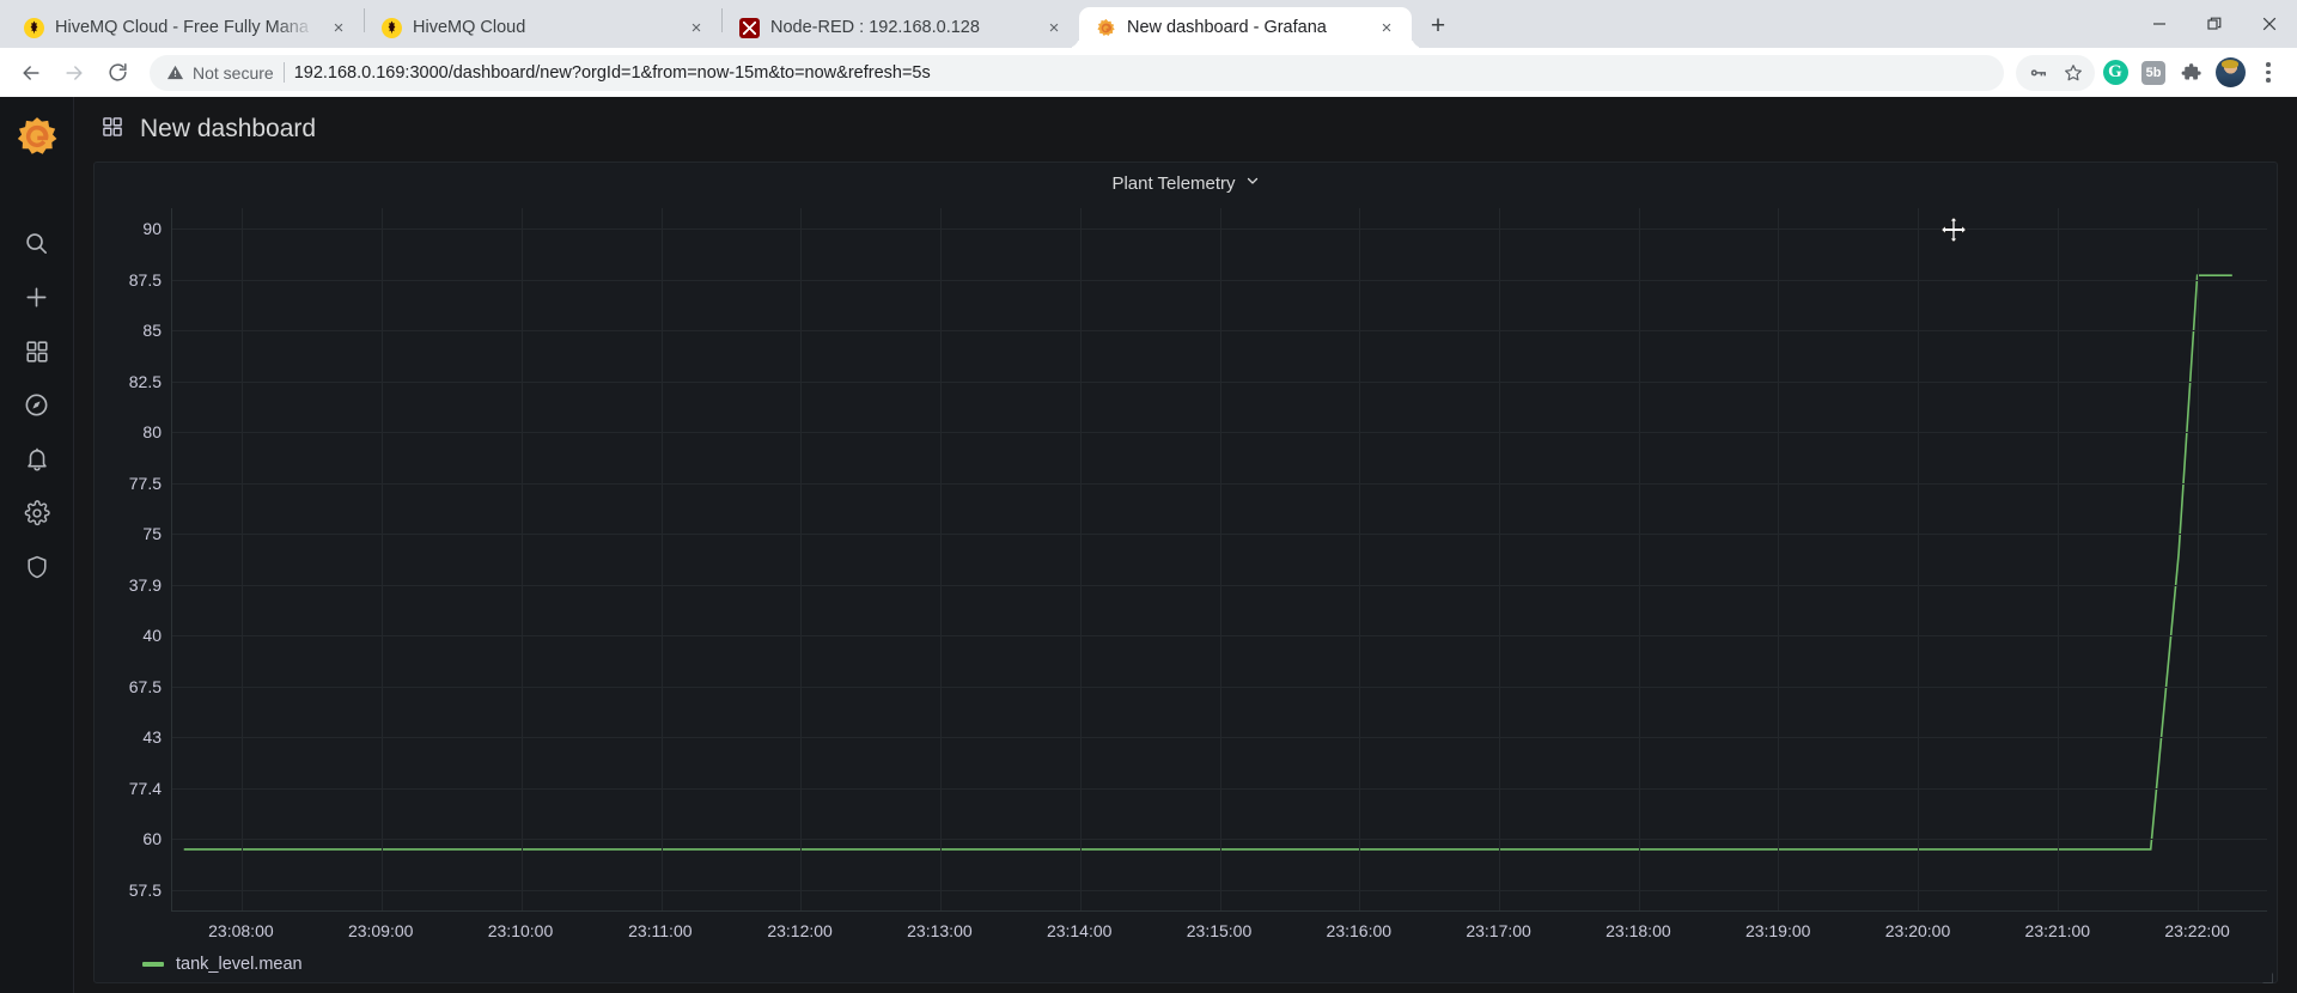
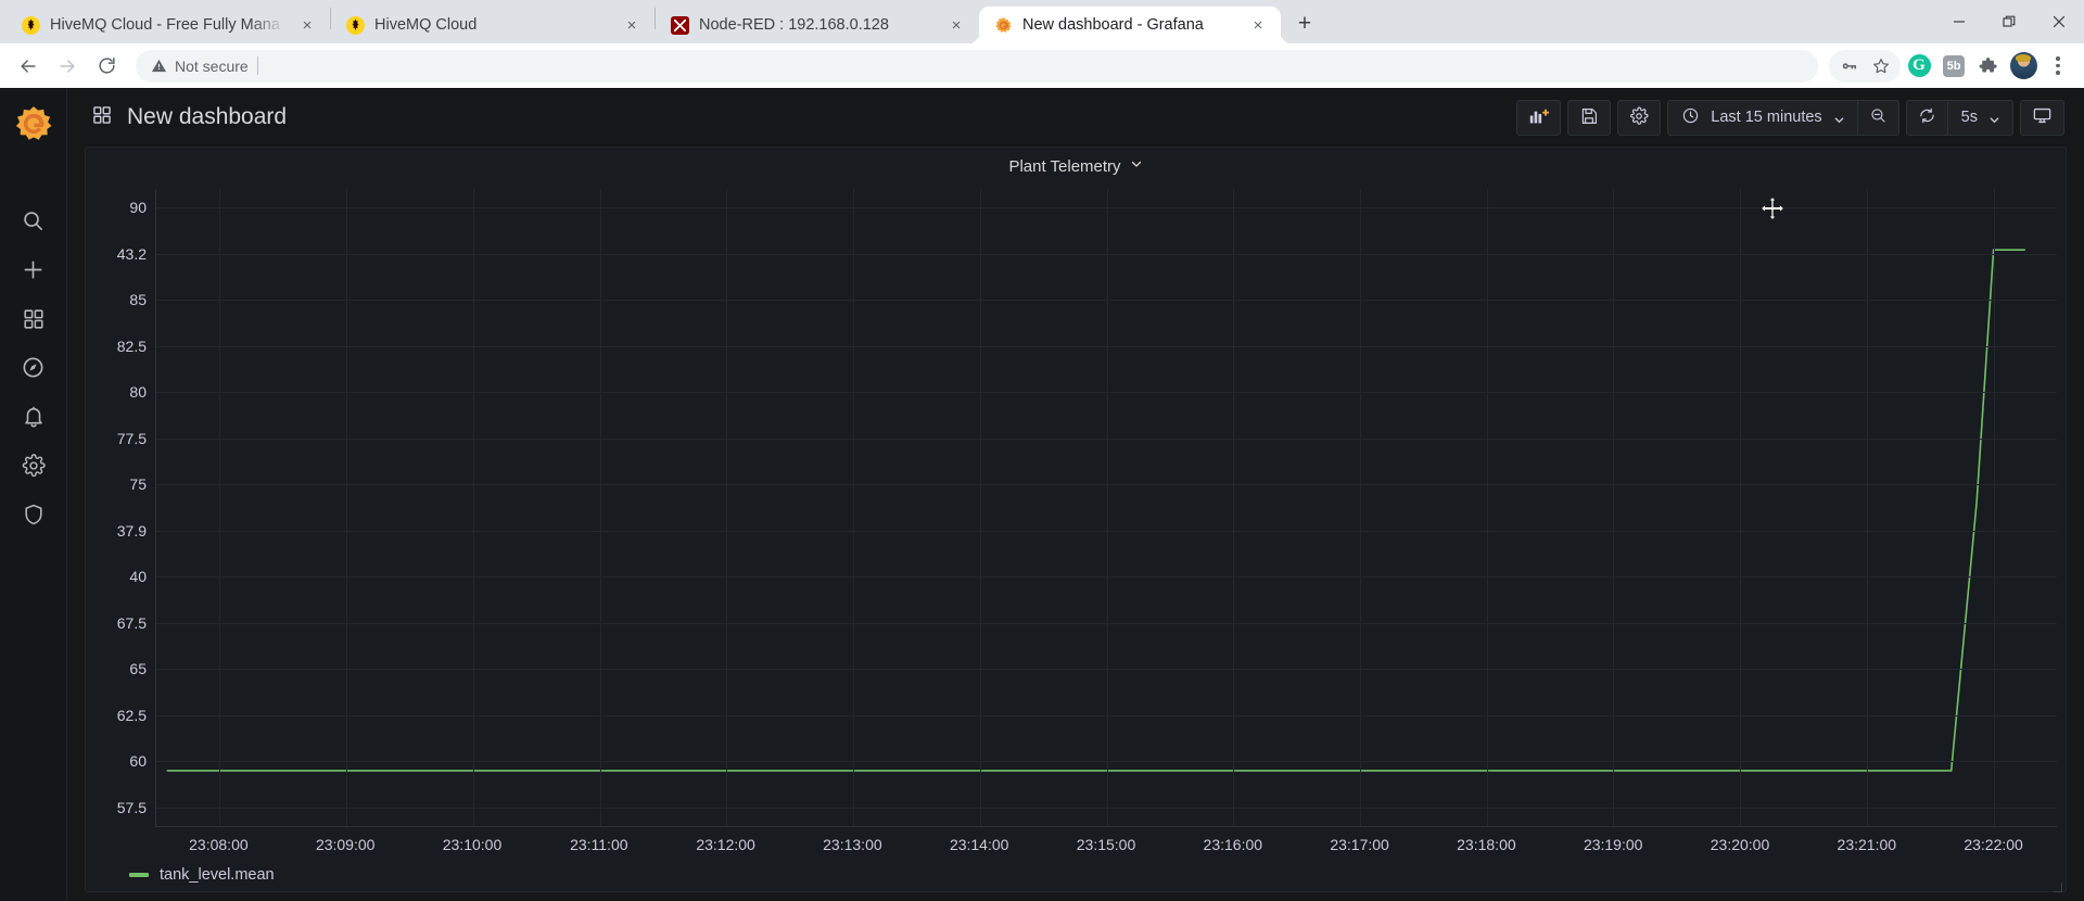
  HiveMQ Cloud - Free Fully Mana
  ×
  HiveMQ Cloud
  ×
  Node-RED : 192.168.0.128
  ×
  New dashboard - Grafana
  ×
  +
  Not secure
- 192.168.0.169:3000/dashboard/new?orgId=1&from=now-15m&to=now&refresh=5s
  G
  5b
  New dashboard
+ Last 15 minutes
+ 5s
  Plant Telemetry
  90
- 87.5
+ 43.2
  85
  82.5
  80
  77.5
  75
  37.9
  40
  67.5
- 43
+ 65
- 77.4
+ 62.5
  60
  57.5
  23:08:00
  23:09:00
  23:10:00
  23:11:00
  23:12:00
  23:13:00
  23:14:00
  23:15:00
  23:16:00
  23:17:00
  23:18:00
  23:19:00
  23:20:00
  23:21:00
  23:22:00
  tank_level.mean
